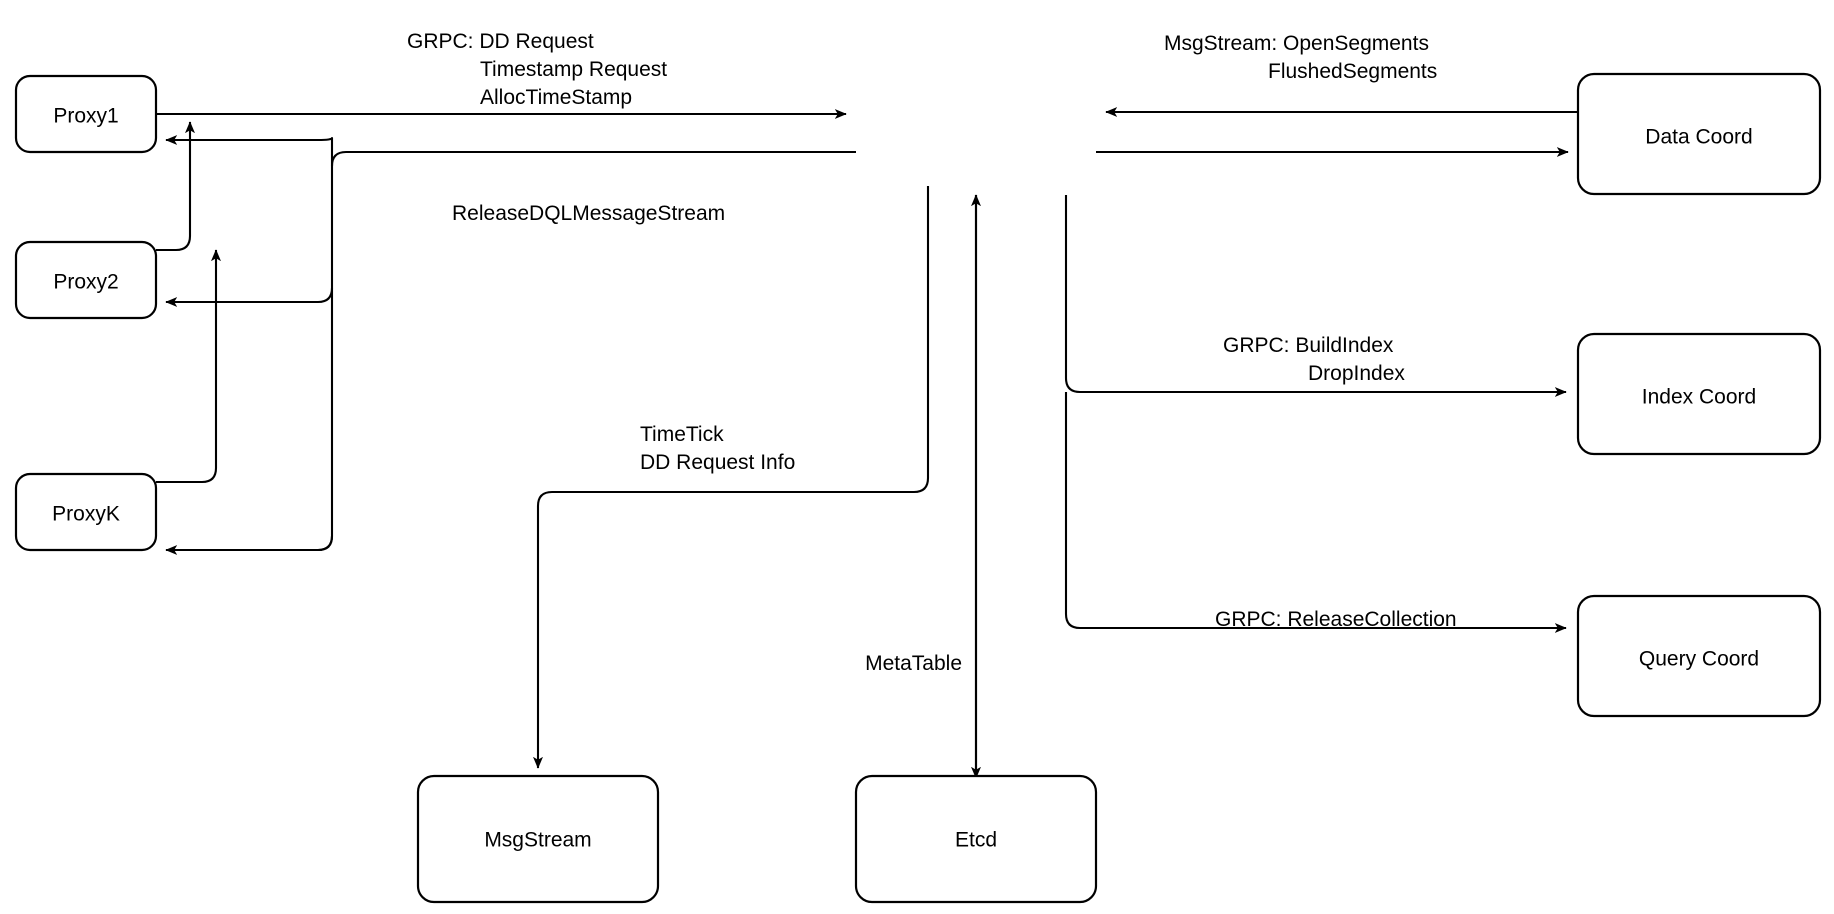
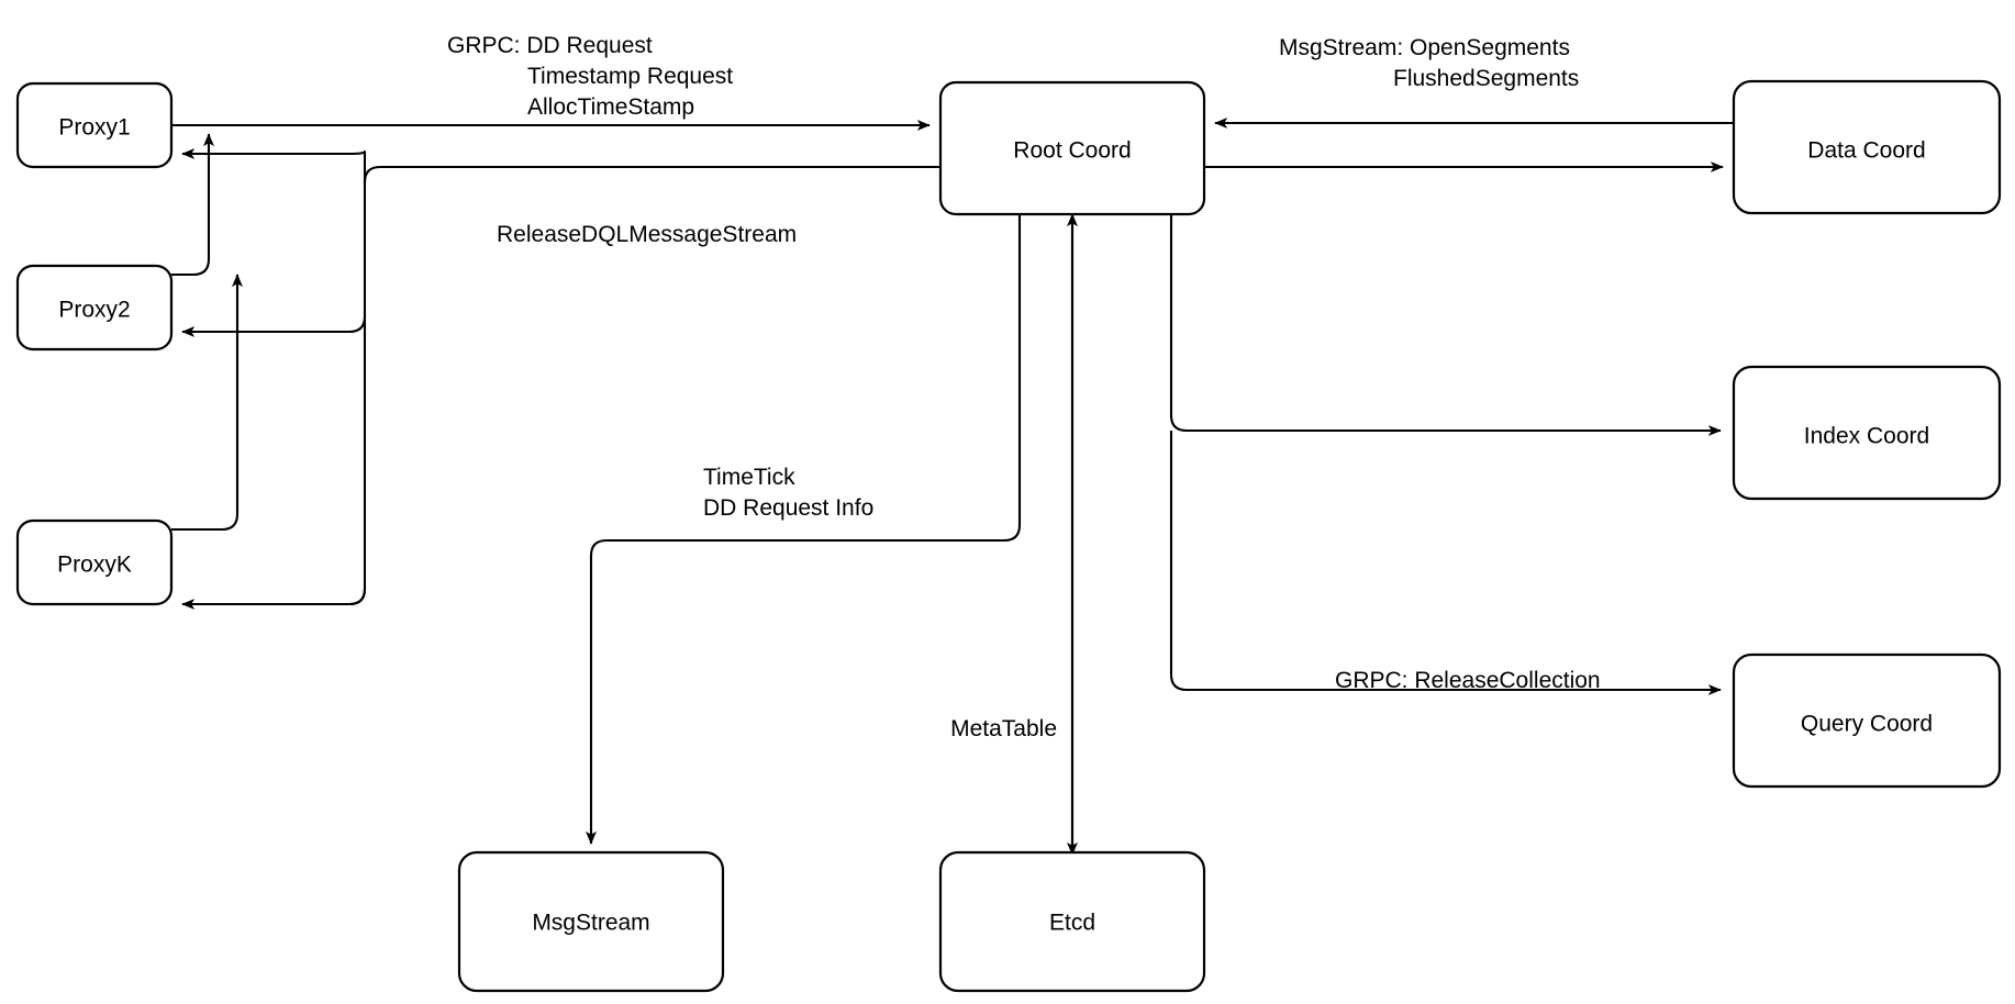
  Proxy1
  Proxy2
  ProxyK
+ Root Coord
  Data Coord
  Index Coord
  Query Coord
  MsgStream
  Etcd
  GRPC: DD Request
  Timestamp Request
  AllocTimeStamp
  ReleaseDQLMessageStream
  MsgStream: OpenSegments
  FlushedSegments
- GRPC: BuildIndex
- DropIndex
  GRPC: ReleaseCollection
  TimeTick
  DD Request Info
  MetaTable
